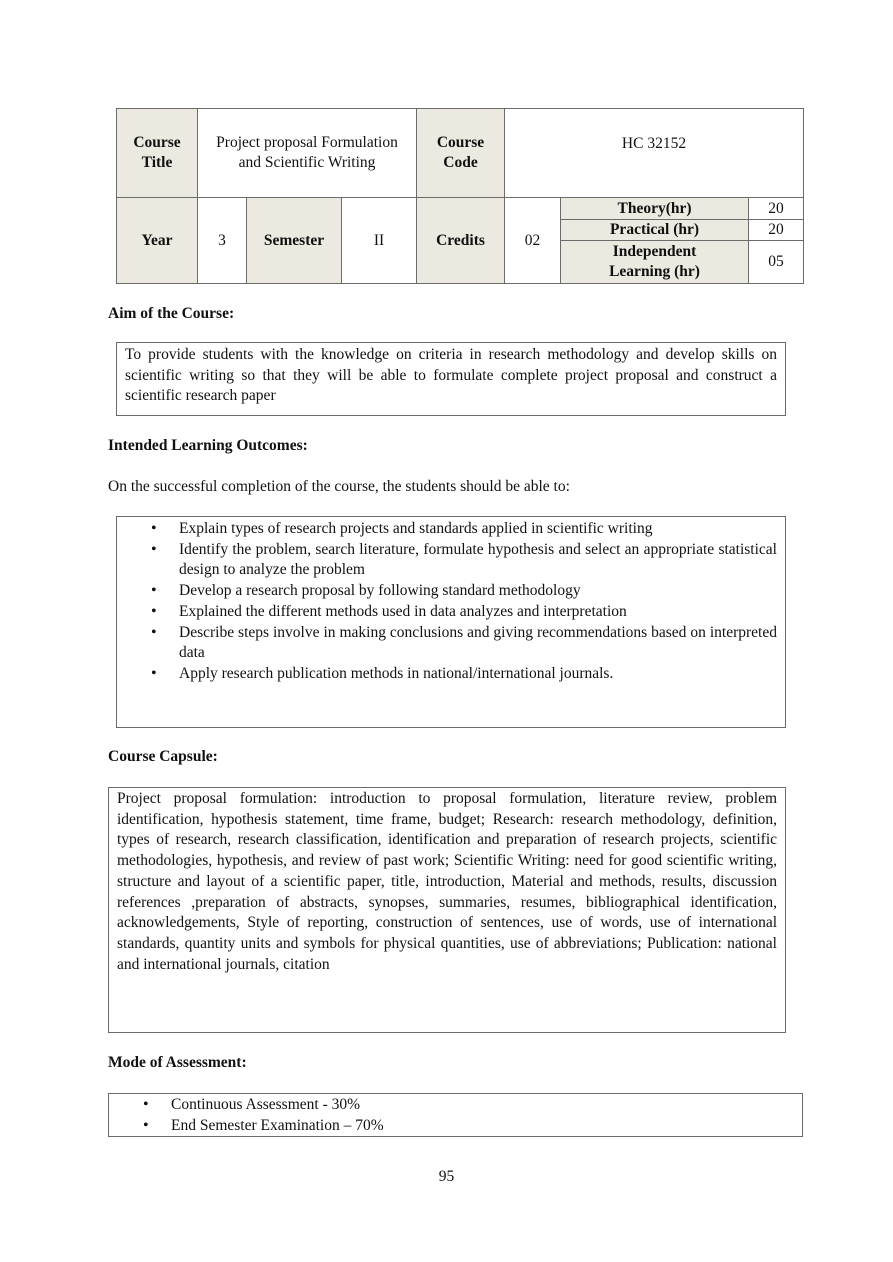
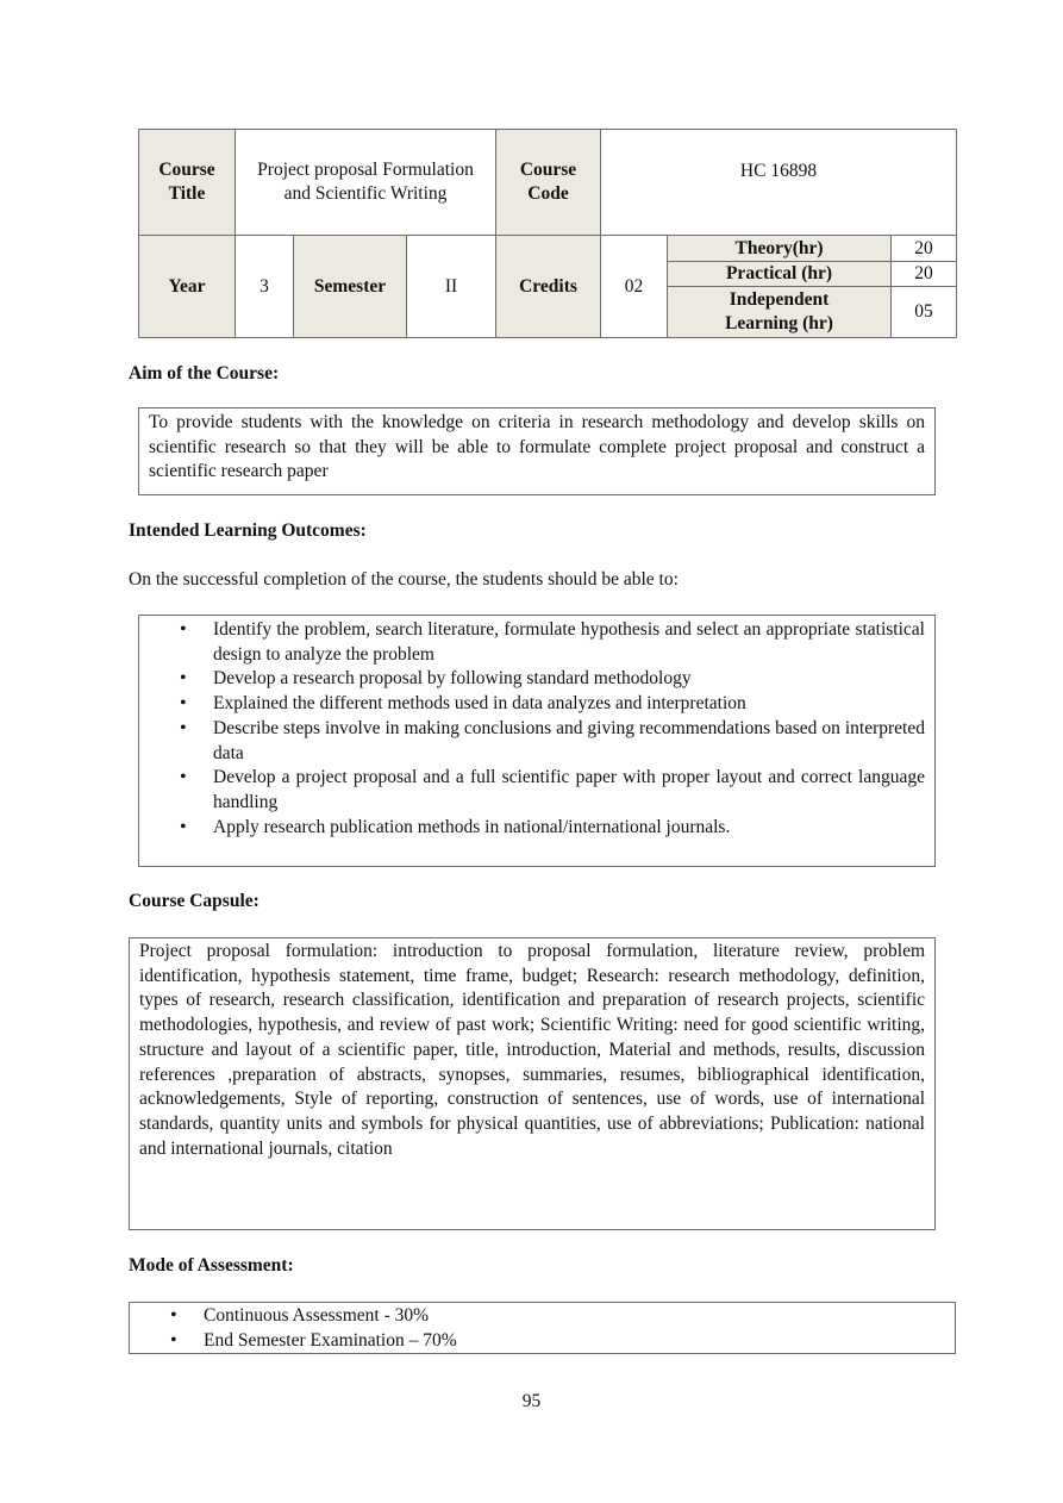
- Course Title	Project proposal Formulation and Scientific Writing	Course Code	HC 32152
+ Course Title	Project proposal Formulation and Scientific Writing	Course Code	HC 16898
  Year	3	Semester	II	Credits	02	Theory(hr)	20
  Practical (hr)	20
  Independent Learning (hr)	05
  Aim of the Course:
- To provide students with the knowledge on criteria in research methodology and develop skills on scientific writing so that they will be able to formulate complete project proposal and construct a scientific research paper
+ To provide students with the knowledge on criteria in research methodology and develop skills on scientific research so that they will be able to formulate complete project proposal and construct a scientific research paper
  Intended Learning Outcomes:
  On the successful completion of the course, the students should be able to:
- Explain types of research projects and standards applied in scientific writing
  Identify the problem, search literature, formulate hypothesis and select an appropriate statistical design to analyze the problem
  Develop a research proposal by following standard methodology
  Explained the different methods used in data analyzes and interpretation
  Describe steps involve in making conclusions and giving recommendations based on interpreted data
+ Develop a project proposal and a full scientific paper with proper layout and correct language handling
  Apply research publication methods in national/international journals.
  Course Capsule:
  Project proposal formulation: introduction to proposal formulation, literature review, problem identification, hypothesis statement, time frame, budget; Research: research methodology, definition, types of research, research classification, identification and preparation of research projects, scientific methodologies, hypothesis, and review of past work; Scientific Writing: need for good scientific writing, structure and layout of a scientific paper, title, introduction, Material and methods, results, discussion references ,preparation of abstracts, synopses, summaries, resumes, bibliographical identification, acknowledgements, Style of reporting, construction of sentences, use of words, use of international standards, quantity units and symbols for physical quantities, use of abbreviations; Publication: national and international journals, citation
  Mode of Assessment:
  Continuous Assessment - 30%
  End Semester Examination – 70%
  95
